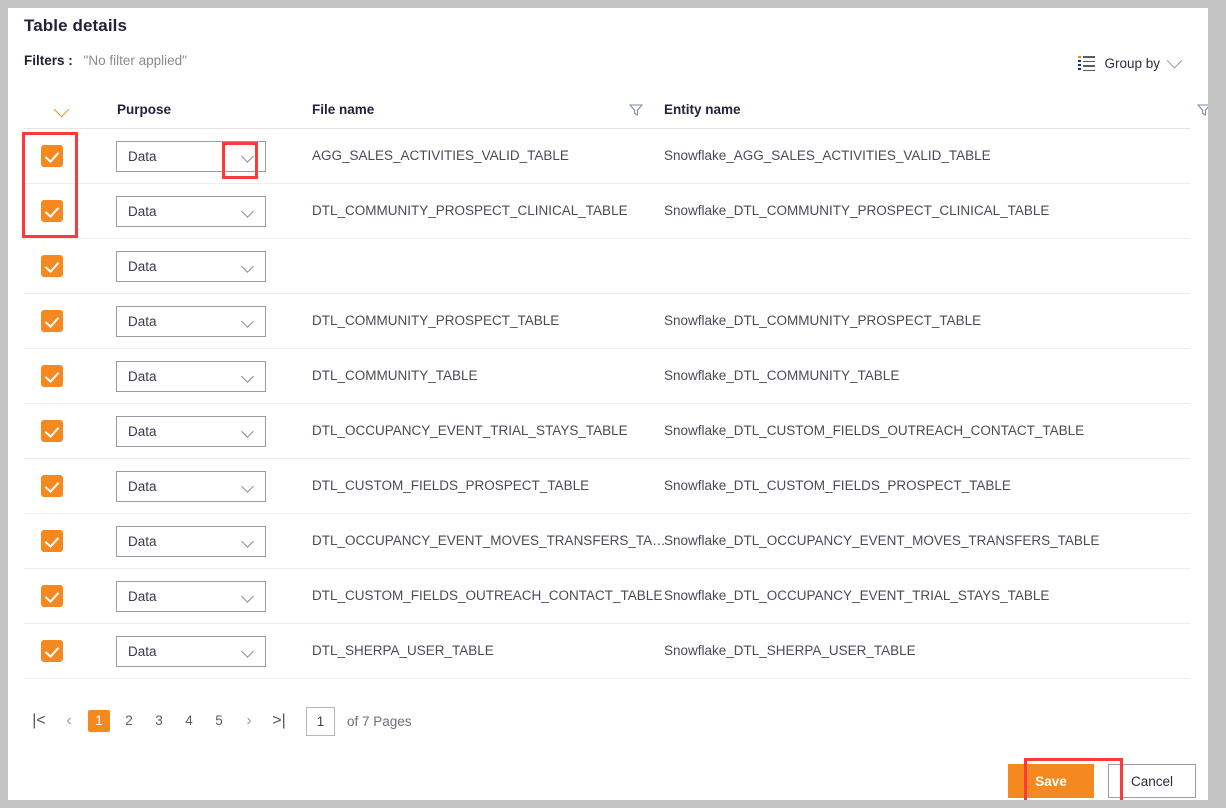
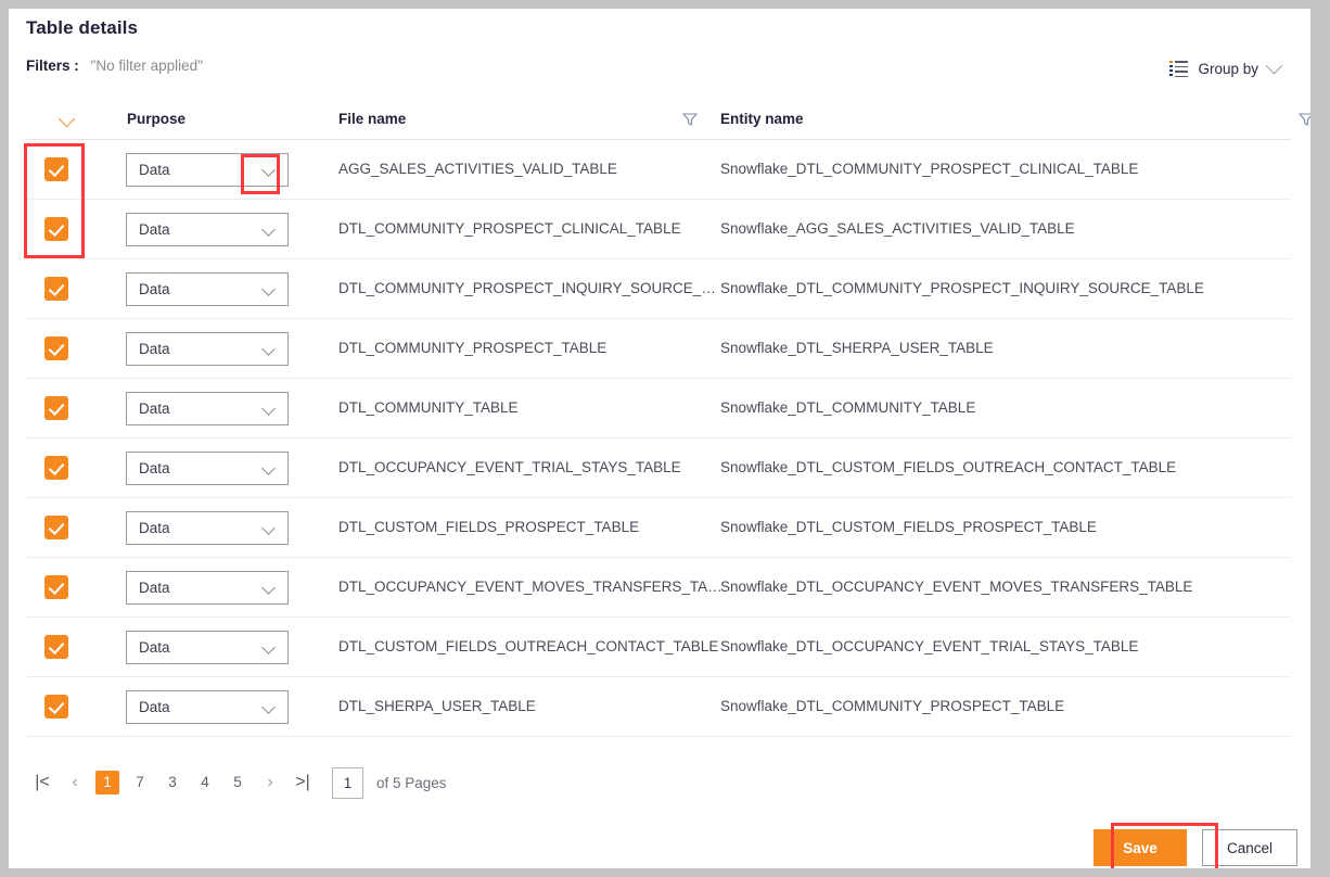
  Table details
  Filters : "No filter applied"
  Group by
  Purpose
  File name
  Entity name
  Data
  AGG_SALES_ACTIVITIES_VALID_TABLE
- Snowflake_AGG_SALES_ACTIVITIES_VALID_TABLE
+ Snowflake_DTL_COMMUNITY_PROSPECT_CLINICAL_TABLE
  Data
  DTL_COMMUNITY_PROSPECT_CLINICAL_TABLE
- Snowflake_DTL_COMMUNITY_PROSPECT_CLINICAL_TABLE
+ Snowflake_AGG_SALES_ACTIVITIES_VALID_TABLE
  Data
+ DTL_COMMUNITY_PROSPECT_INQUIRY_SOURCE_…
+ Snowflake_DTL_COMMUNITY_PROSPECT_INQUIRY_SOURCE_TABLE
  Data
  DTL_COMMUNITY_PROSPECT_TABLE
- Snowflake_DTL_COMMUNITY_PROSPECT_TABLE
+ Snowflake_DTL_SHERPA_USER_TABLE
  Data
  DTL_COMMUNITY_TABLE
  Snowflake_DTL_COMMUNITY_TABLE
  Data
  DTL_OCCUPANCY_EVENT_TRIAL_STAYS_TABLE
  Snowflake_DTL_CUSTOM_FIELDS_OUTREACH_CONTACT_TABLE
  Data
  DTL_CUSTOM_FIELDS_PROSPECT_TABLE
  Snowflake_DTL_CUSTOM_FIELDS_PROSPECT_TABLE
  Data
  DTL_OCCUPANCY_EVENT_MOVES_TRANSFERS_TA…
  Snowflake_DTL_OCCUPANCY_EVENT_MOVES_TRANSFERS_TABLE
  Data
  DTL_CUSTOM_FIELDS_OUTREACH_CONTACT_TABLE
  Snowflake_DTL_OCCUPANCY_EVENT_TRIAL_STAYS_TABLE
  Data
  DTL_SHERPA_USER_TABLE
- Snowflake_DTL_SHERPA_USER_TABLE
+ Snowflake_DTL_COMMUNITY_PROSPECT_TABLE
  |<
  ‹
  1
- 2
+ 7
  3
  4
  5
  ›
  >|
  1
- of 7 Pages
+ of 5 Pages
  Save
  Cancel
